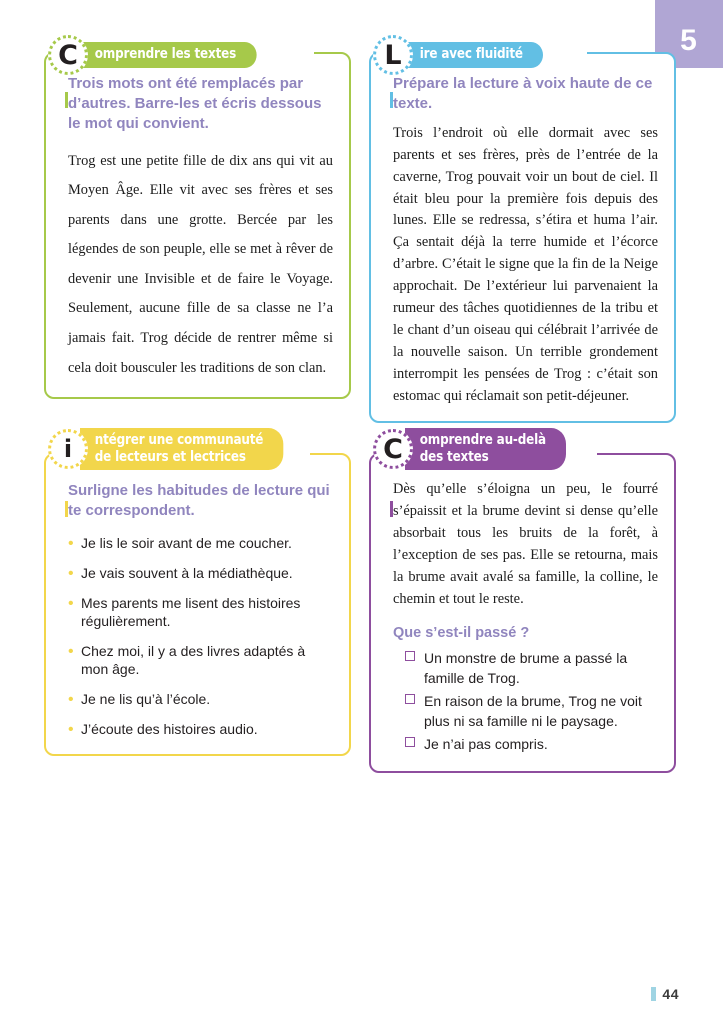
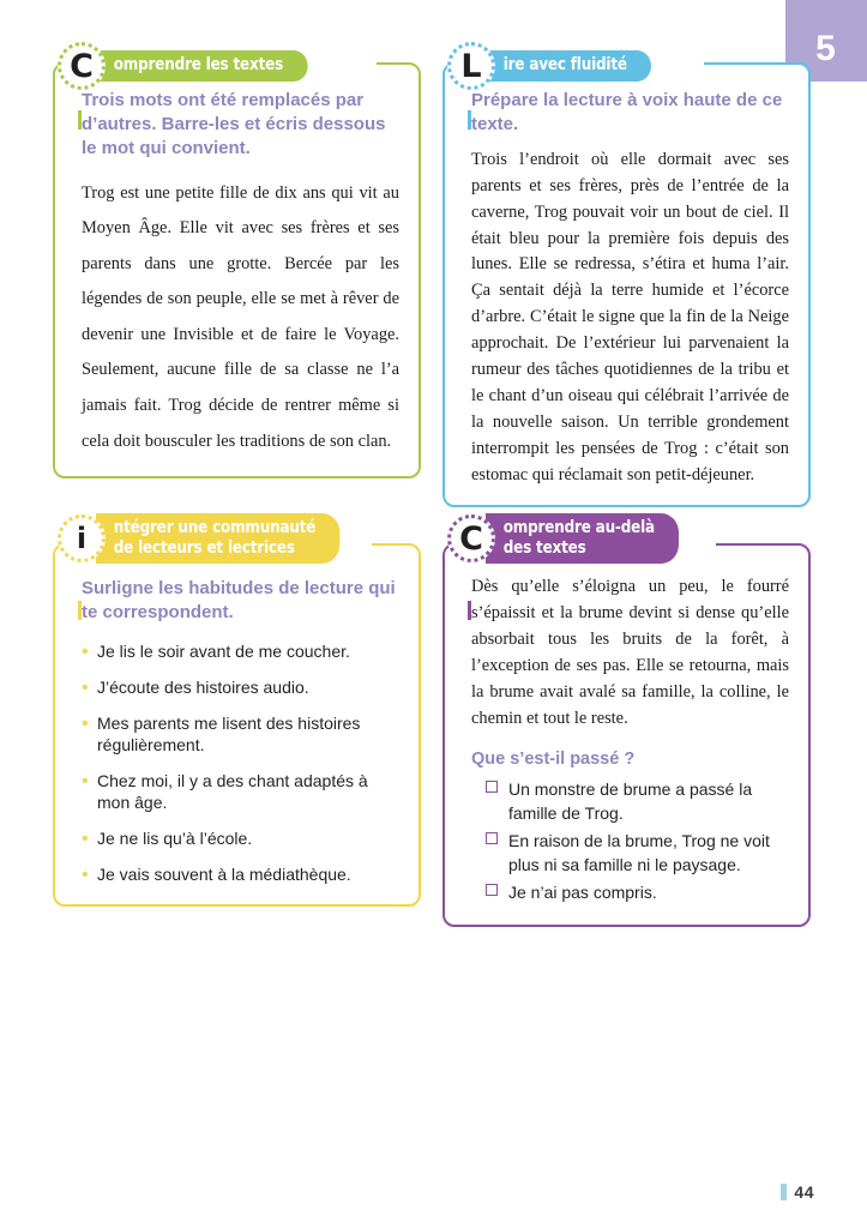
  5
  C
  omprendre les textes
  Trois mots ont été remplacés par d’autres. Barre-les et écris dessous le mot qui convient.
  Trog est une petite fille de dix ans qui vit au Moyen Âge. Elle vit avec ses frères et ses parents dans une grotte. Bercée par les légendes de son peuple, elle se met à rêver de devenir une Invisible et de faire le Voyage. Seulement, aucune fille de sa classe ne l’a jamais fait. Trog décide de rentrer même si cela doit bousculer les traditions de son clan.
  L
  ire avec fluidité
  Prépare la lecture à voix haute de ce texte.
  Trois l’endroit où elle dormait avec ses parents et ses frères, près de l’entrée de la caverne, Trog pouvait voir un bout de ciel. Il était bleu pour la première fois depuis des lunes. Elle se redressa, s’étira et huma l’air. Ça sentait déjà la terre humide et l’écorce d’arbre. C’était le signe que la fin de la Neige approchait. De l’extérieur lui parvenaient la rumeur des tâches quotidiennes de la tribu et le chant d’un oiseau qui célébrait l’arrivée de la nouvelle saison. Un terrible grondement interrompit les pensées de Trog : c’était son estomac qui réclamait son petit-déjeuner.
  i
  ntégrer une communauté
  de lecteurs et lectrices
  Surligne les habitudes de lecture qui te correspondent.
  Je lis le soir avant de me coucher.
- Je vais souvent à la médiathèque.
+ J’écoute des histoires audio.
  Mes parents me lisent des histoires régulièrement.
- Chez moi, il y a des livres adaptés à mon âge.
+ Chez moi, il y a des chant adaptés à mon âge.
  Je ne lis qu’à l’école.
- J’écoute des histoires audio.
+ Je vais souvent à la médiathèque.
  C
  omprendre au-delà
  des textes
  Dès qu’elle s’éloigna un peu, le fourré s’épaissit et la brume devint si dense qu’elle absorbait tous les bruits de la forêt, à l’exception de ses pas. Elle se retourna, mais la brume avait avalé sa famille, la colline, le chemin et tout le reste.
  Que s’est-il passé ?
  Un monstre de brume a passé la famille de Trog.
  En raison de la brume, Trog ne voit plus ni sa famille ni le paysage.
  Je n’ai pas compris.
  44
